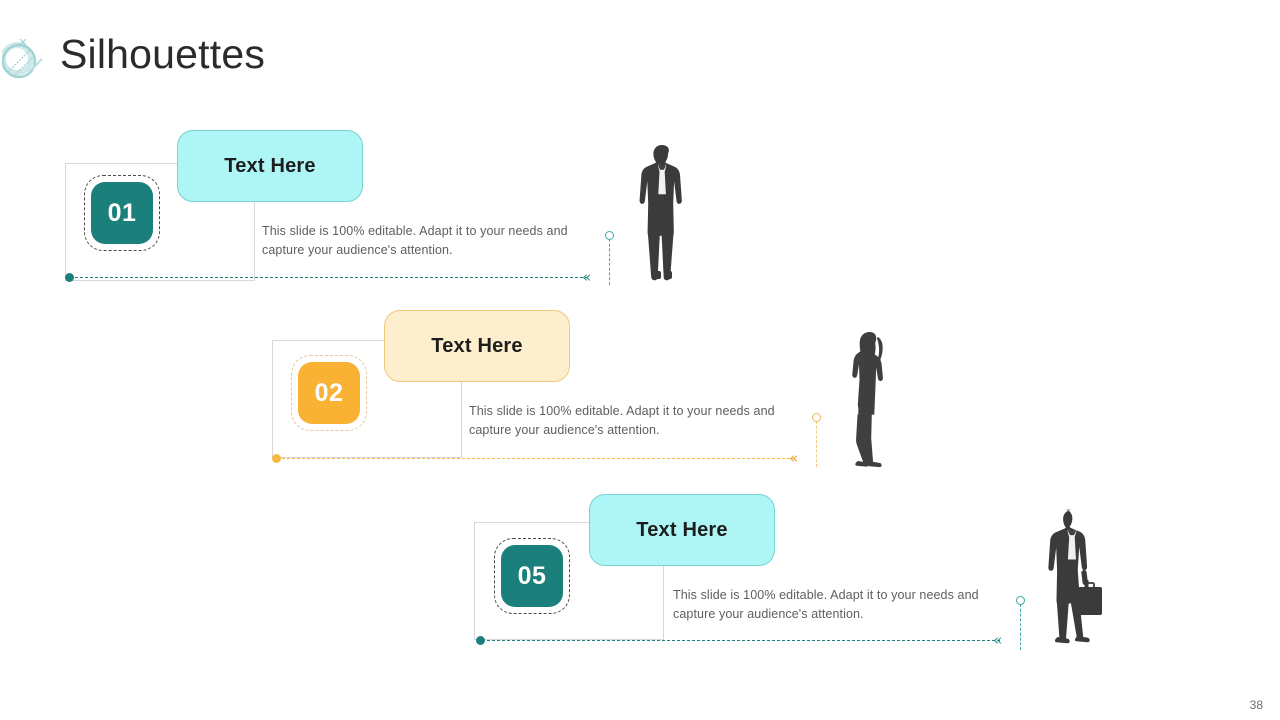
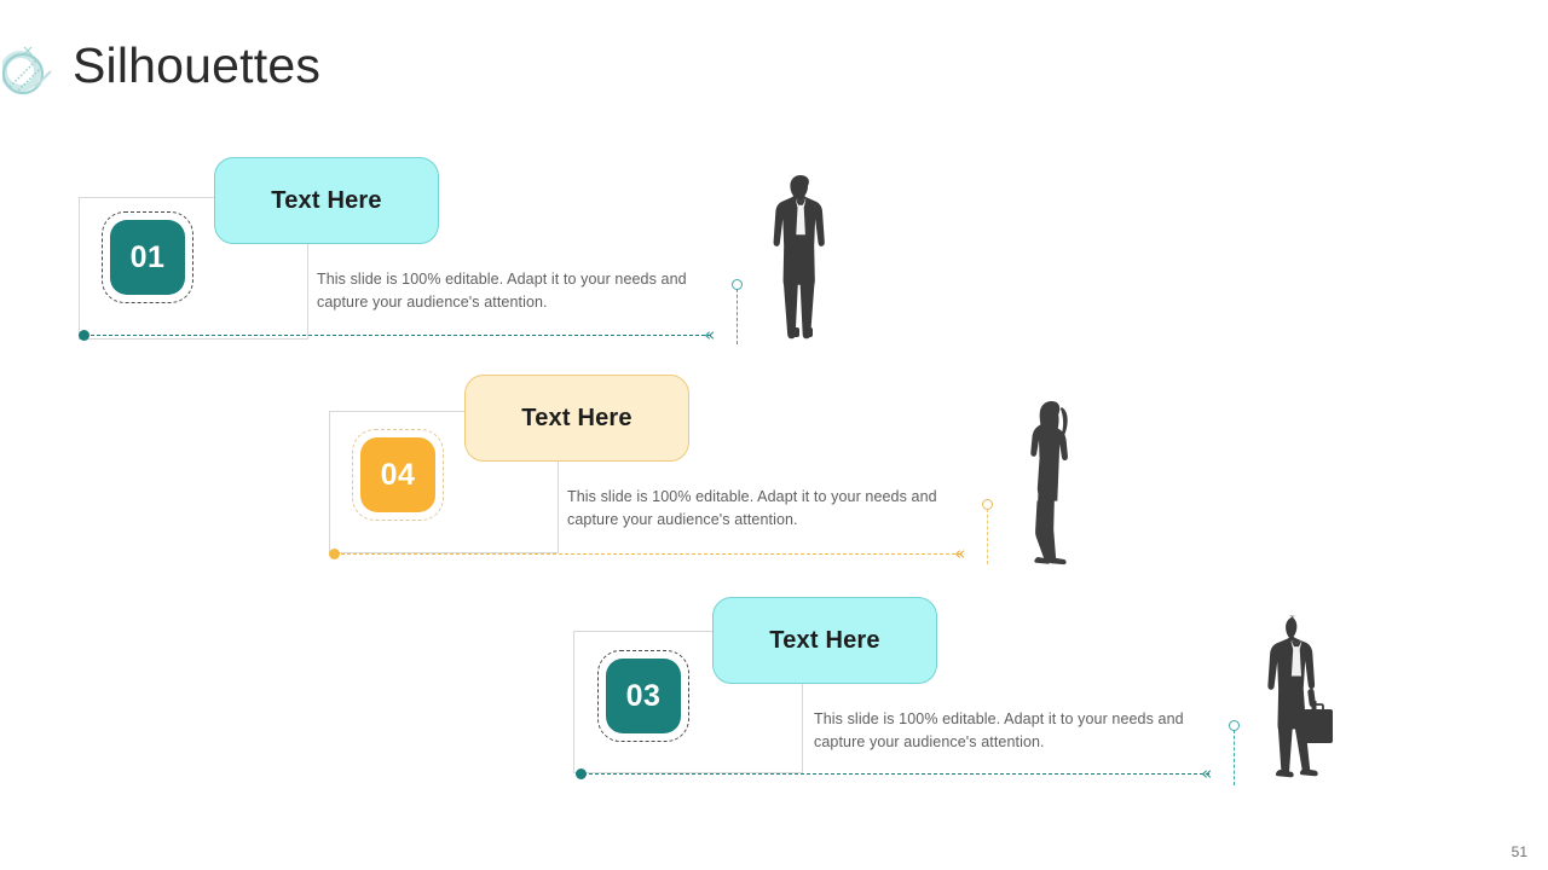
  Silhouettes
  01
  Text Here
  This slide is 100% editable. Adapt it to your needs and capture your audience's attention.
  «
- 02
+ 04
  Text Here
  This slide is 100% editable. Adapt it to your needs and capture your audience's attention.
  «
- 05
+ 03
  Text Here
  This slide is 100% editable. Adapt it to your needs and capture your audience's attention.
  «
- 38
+ 51
